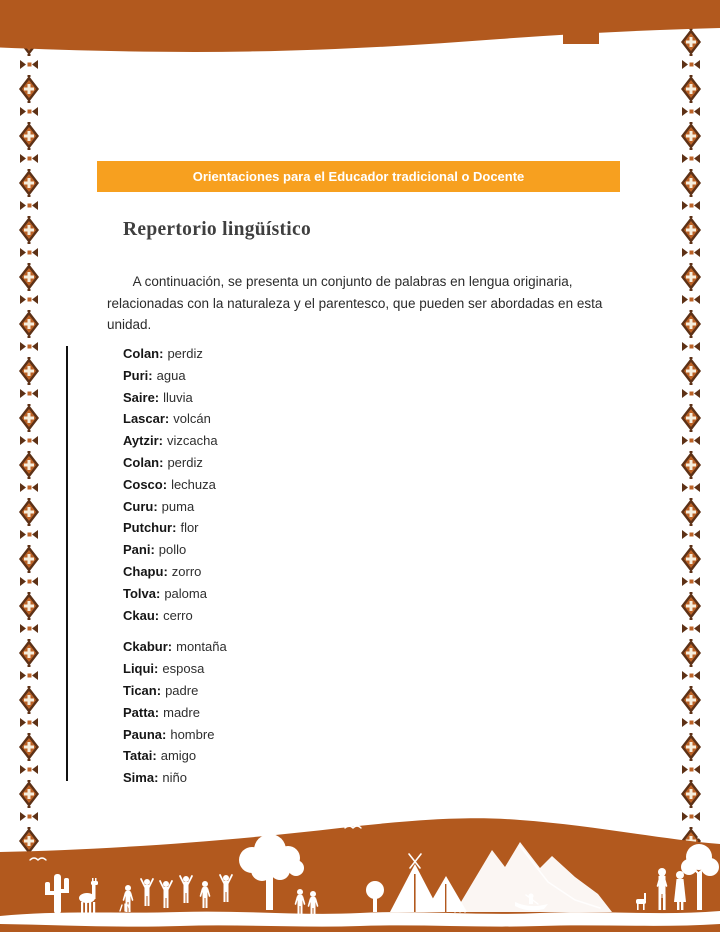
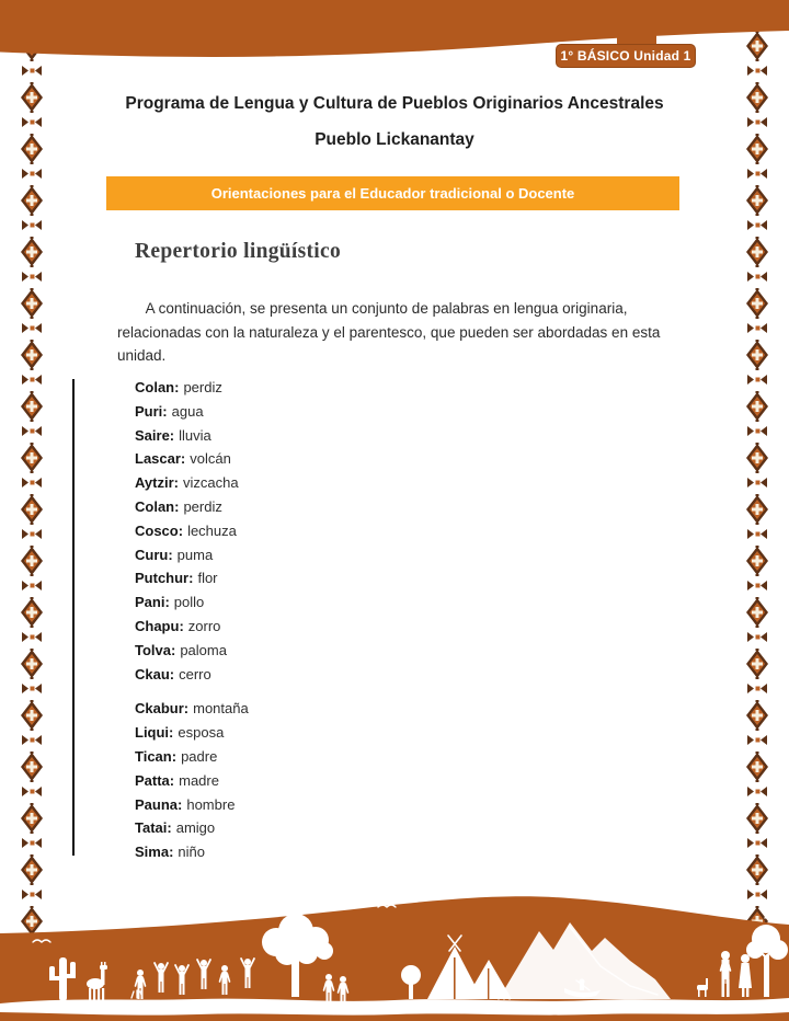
+ 1° BÁSICO Unidad 1
+ Programa de Lengua y Cultura de Pueblos Originarios Ancestrales
+ Pueblo Lickanantay
  Orientaciones para el Educador tradicional o Docente
  Repertorio lingüístico
  A continuación, se presenta un conjunto de palabras en lengua originaria, relacionadas con la naturaleza y el parentesco, que pueden ser abordadas en esta unidad.
  Colan: perdiz
  Puri: agua
  Saire: lluvia
  Lascar: volcán
  Aytzir: vizcacha
  Colan: perdiz
  Cosco: lechuza
  Curu: puma
  Putchur: flor
  Pani: pollo
  Chapu: zorro
  Tolva: paloma
  Ckau: cerro
  Ckabur: montaña
  Liqui: esposa
  Tican: padre
  Patta: madre
  Pauna: hombre
  Tatai: amigo
  Sima: niño
